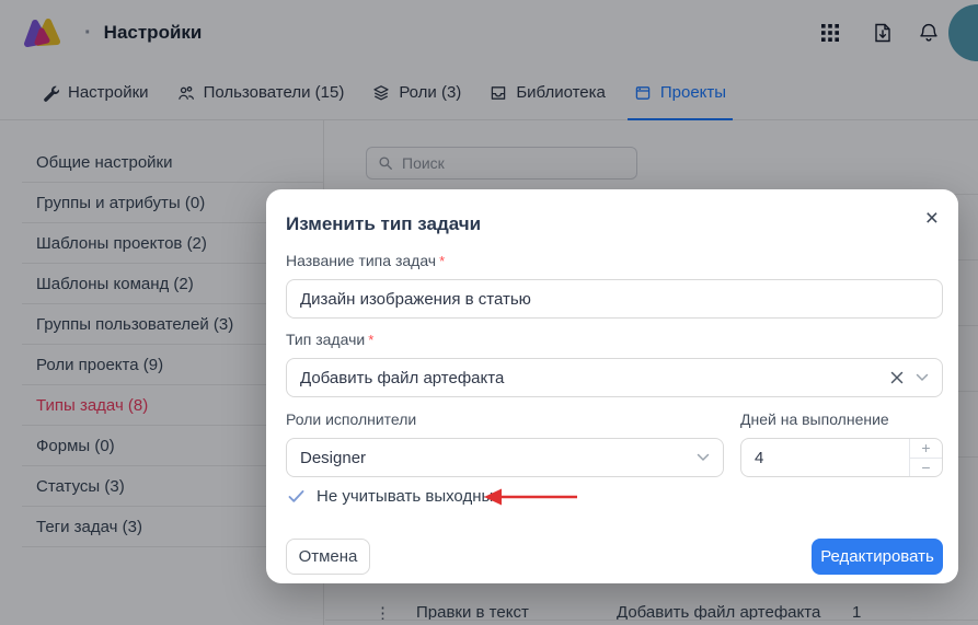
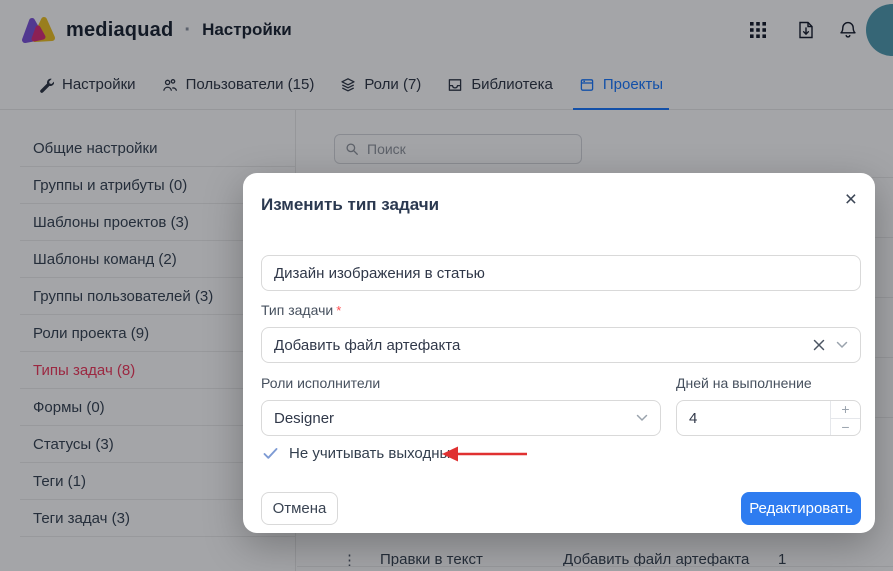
+ mediaquad
  ·
  Настройки
  Настройки
  Пользователи (15)
- Роли (3)
+ Роли (7)
  Библиотека
  Проекты
  Общие настройки
  Группы и атрибуты (0)
- Шаблоны проектов (2)
+ Шаблоны проектов (3)
  Шаблоны команд (2)
  Группы пользователей (3)
  Роли проекта (9)
  Типы задач (8)
  Формы (0)
  Статусы (3)
+ Теги (1)
  Теги задач (3)
  Поиск
  ⋮
  Правки в текст
  Добавить файл артефакта
  1
  Изменить тип задачи
  ×
- Название типа задач *
  Дизайн изображения в статью
  Тип задачи *
  Добавить файл артефакта
  Роли исполнители
  Designer
  Дней на выполнение
  4
  +
  −
  Не учитывать выходн
  Отмена
  Редактировать
